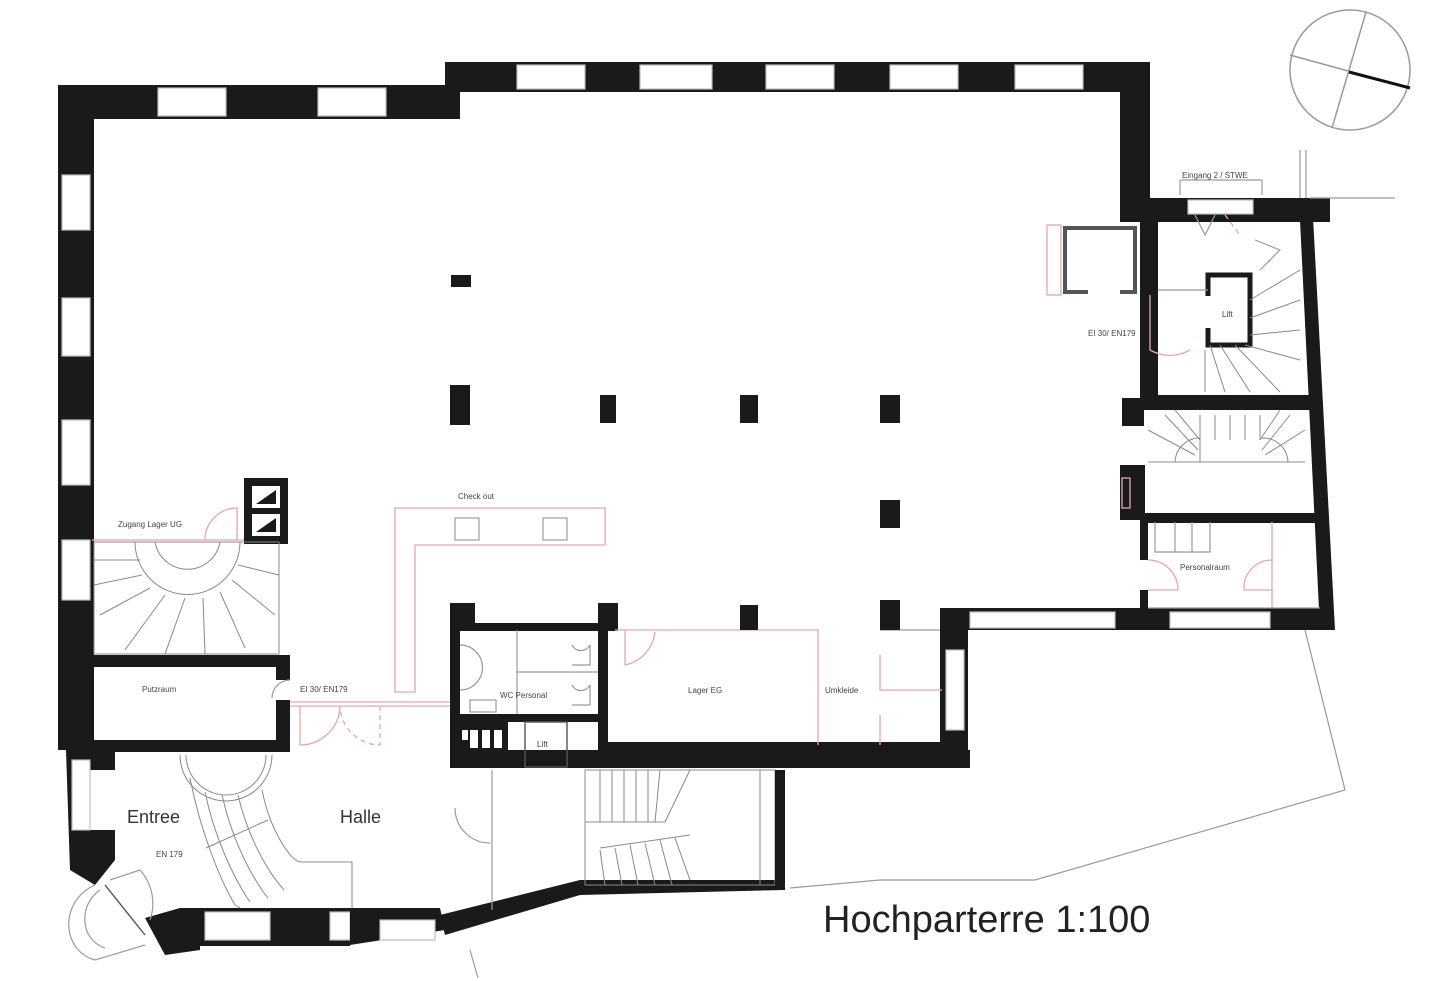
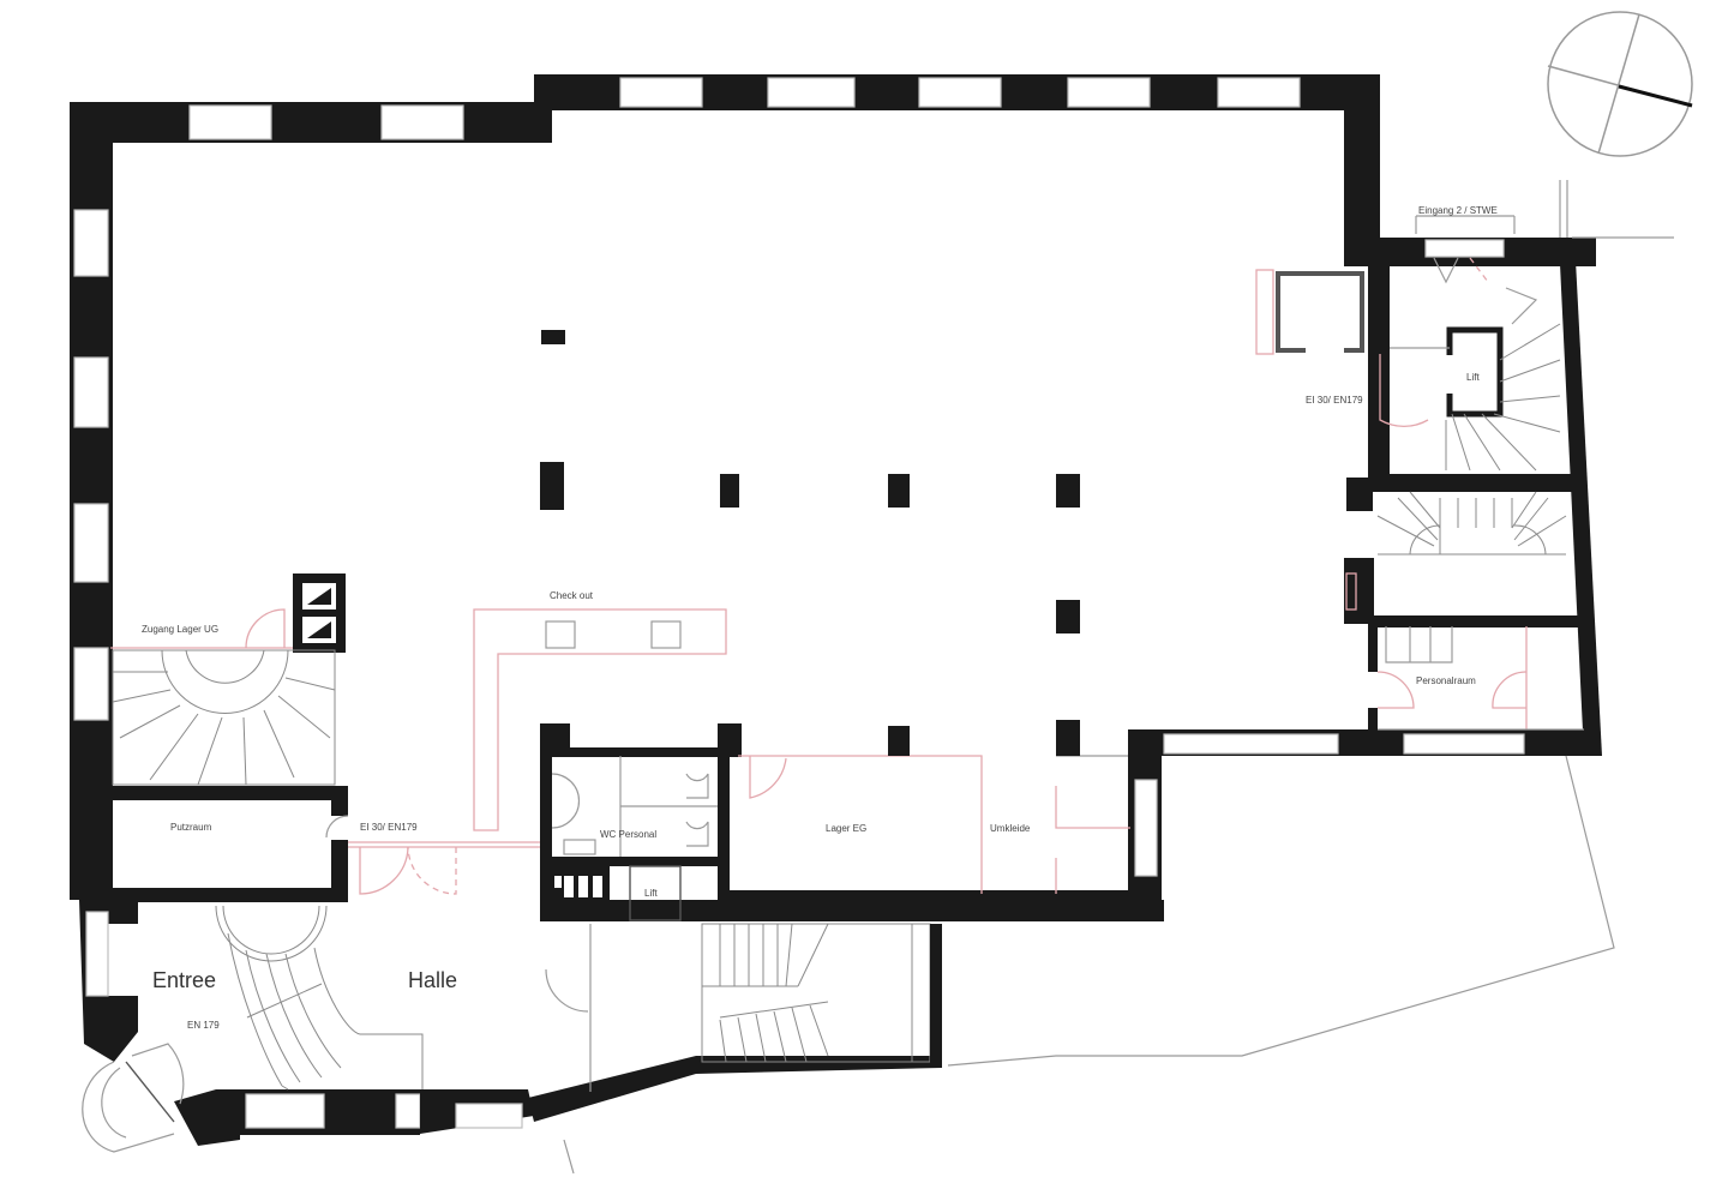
  Eingang 2 / STWE
  Lift
  EI 30/ EN179
  Zugang Lager UG
  Check out
  Putzraum
  EI 30/ EN179
  WC Personal
  Lift
  Lager EG
  Umkleide
  Personalraum
  Entree
  Halle
  EN 179
- Hochparterre 1:100
